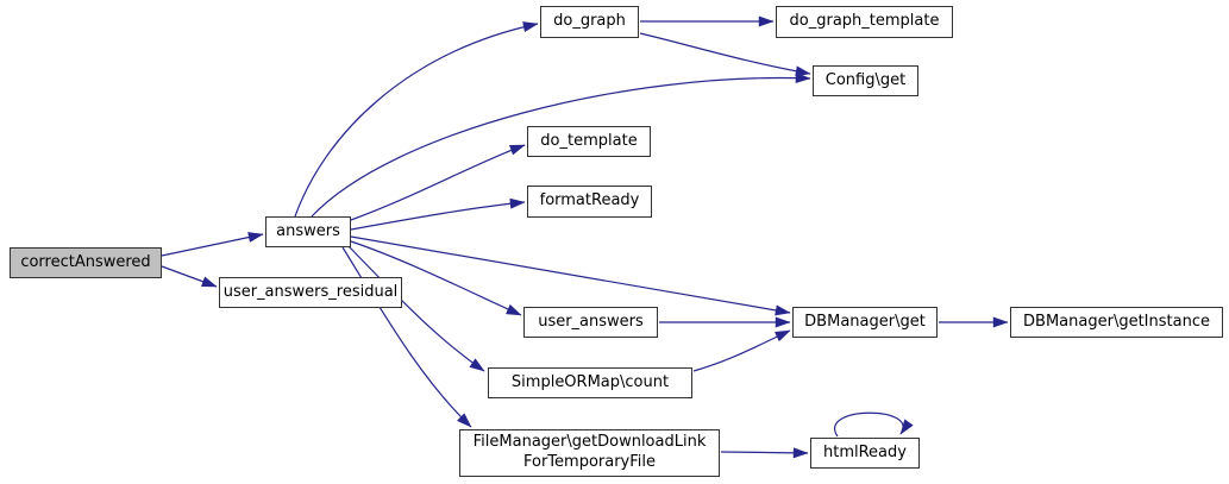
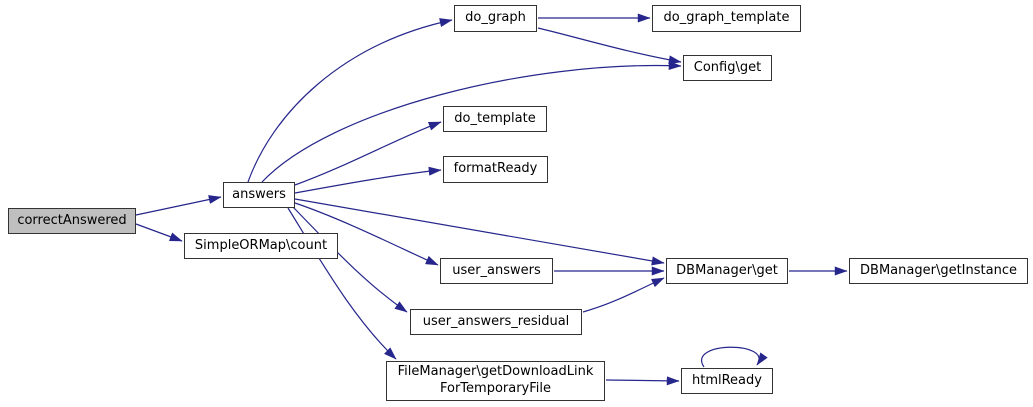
  correctAnswered
  answers
- user_answers_residual
+ SimpleORMap\count
  do_graph
  do_graph_template
  Config\get
  do_template
  formatReady
  user_answers
- SimpleORMap\count
+ user_answers_residual
  DBManager\get
  DBManager\getInstance
  FileManager\getDownloadLink
  ForTemporaryFile
  htmlReady
